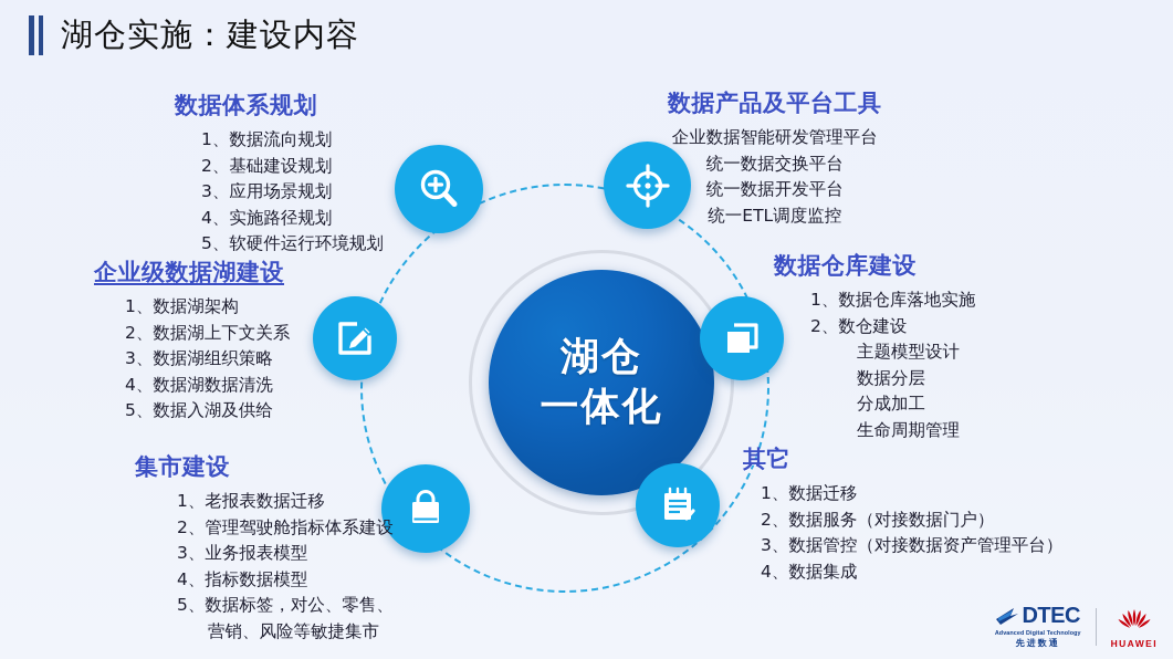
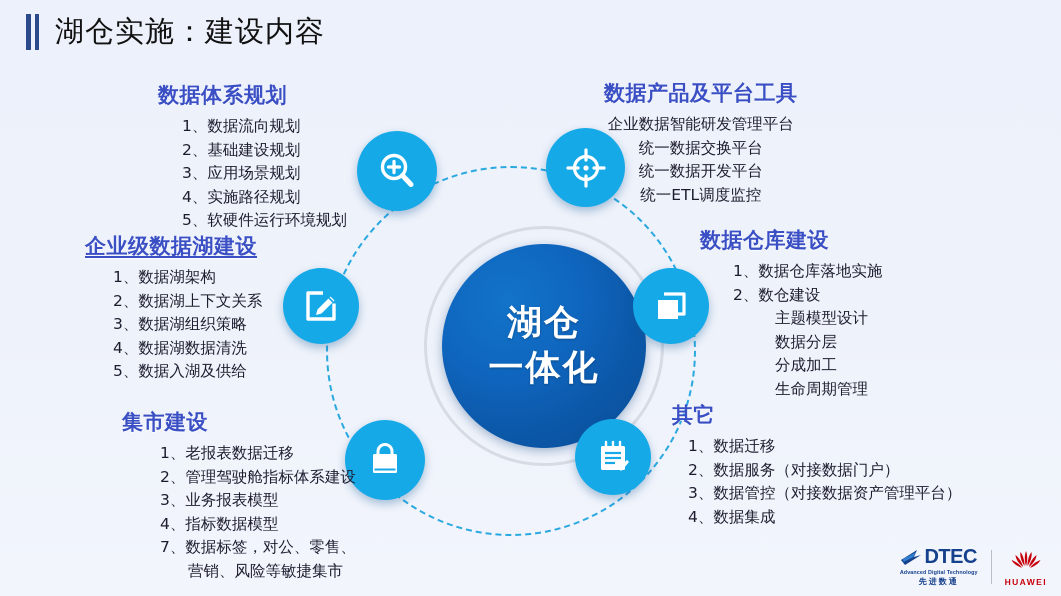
  湖仓实施：建设内容
  湖仓
  一体化
  数据体系规划
  1、数据流向规划
  2、基础建设规划
  3、应用场景规划
  4、实施路径规划
  5、软硬件运行环境规划
  数据产品及平台工具
  企业数据智能研发管理平台
  统一数据交换平台
  统一数据开发平台
  统一ETL调度监控
  企业级数据湖建设
  1、数据湖架构
  2、数据湖上下文关系
  3、数据湖组织策略
  4、数据湖数据清洗
  5、数据入湖及供给
  数据仓库建设
  1、数据仓库落地实施
  2、数仓建设
  主题模型设计
  数据分层
  分成加工
  生命周期管理
  集市建设
  1、老报表数据迁移
  2、管理驾驶舱指标体系建设
  3、业务报表模型
  4、指标数据模型
- 5、数据标签，对公、零售、
+ 7、数据标签，对公、零售、
  营销、风险等敏捷集市
  其它
  1、数据迁移
  2、数据服务（对接数据门户）
  3、数据管控（对接数据资产管理平台）
  4、数据集成
  DTEC
  先进数通
  HUAWEI
